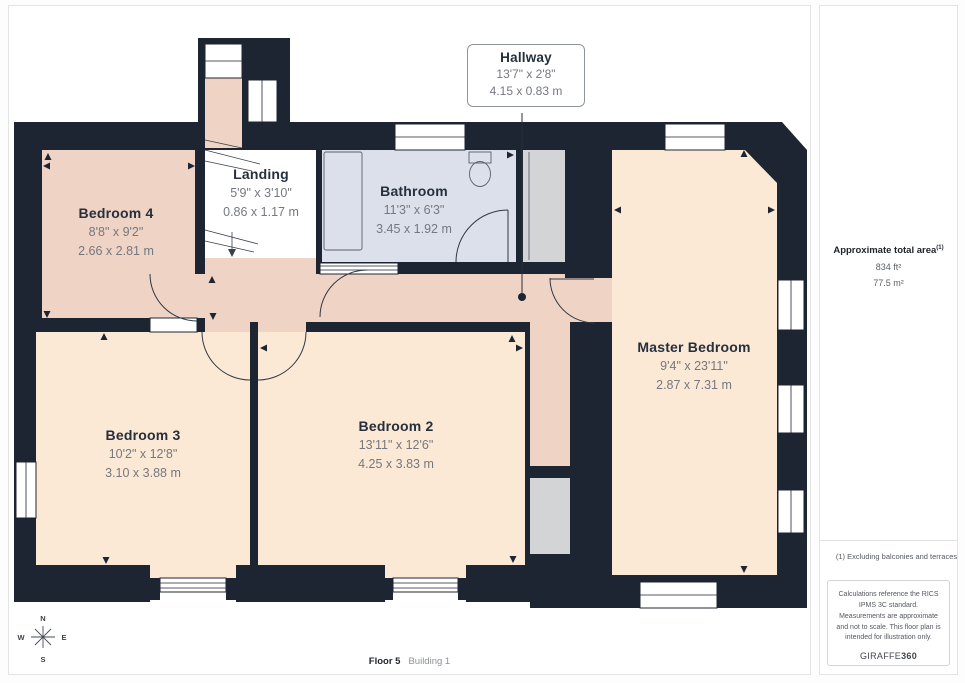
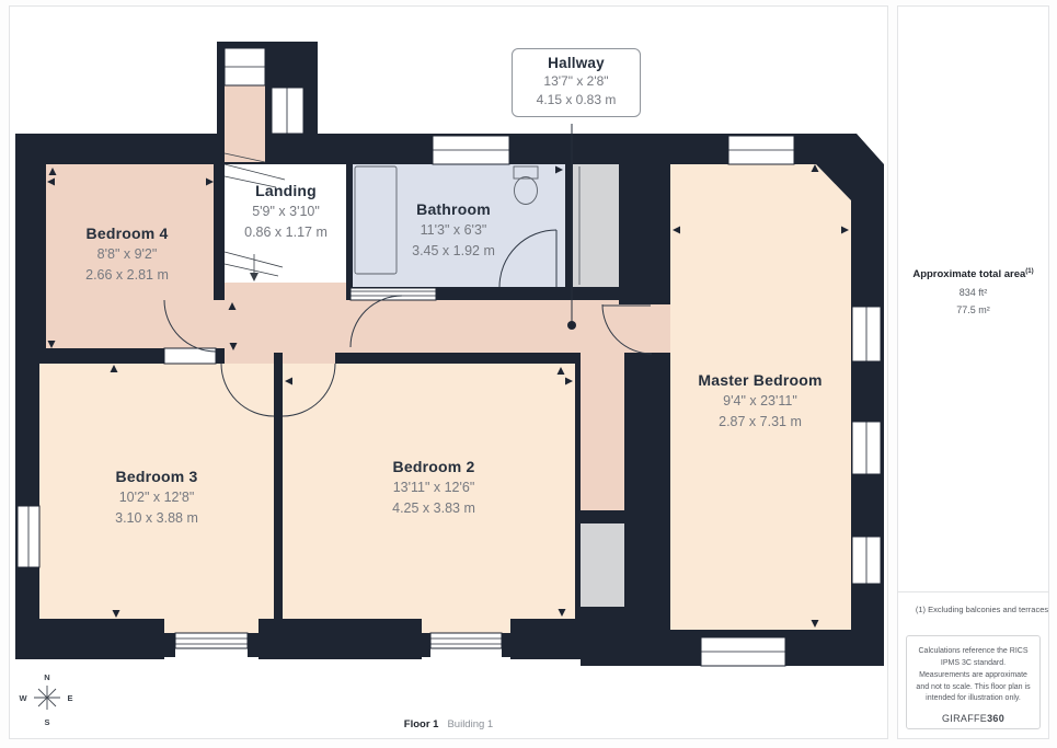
  N
  S
  W
  E
  Hallway
  13'7" x 2'8"
  4.15 x 0.83 m
  Bedroom 4
  8'8" x 9'2"
  2.66 x 2.81 m
  Landing
  5'9" x 3'10"
  0.86 x 1.17 m
  Bathroom
  11'3" x 6'3"
  3.45 x 1.92 m
  Bedroom 3
  10'2" x 12'8"
  3.10 x 3.88 m
  Bedroom 2
  13'11" x 12'6"
  4.25 x 3.83 m
  Master Bedroom
  9'4" x 23'11"
  2.87 x 7.31 m
  Approximate total area
  834 ft²
  77.5 m²
  (1) Excluding balconies and terraces
  GIRAFFE360
- Floor 5 Building 1
+ Floor 1 Building 1
